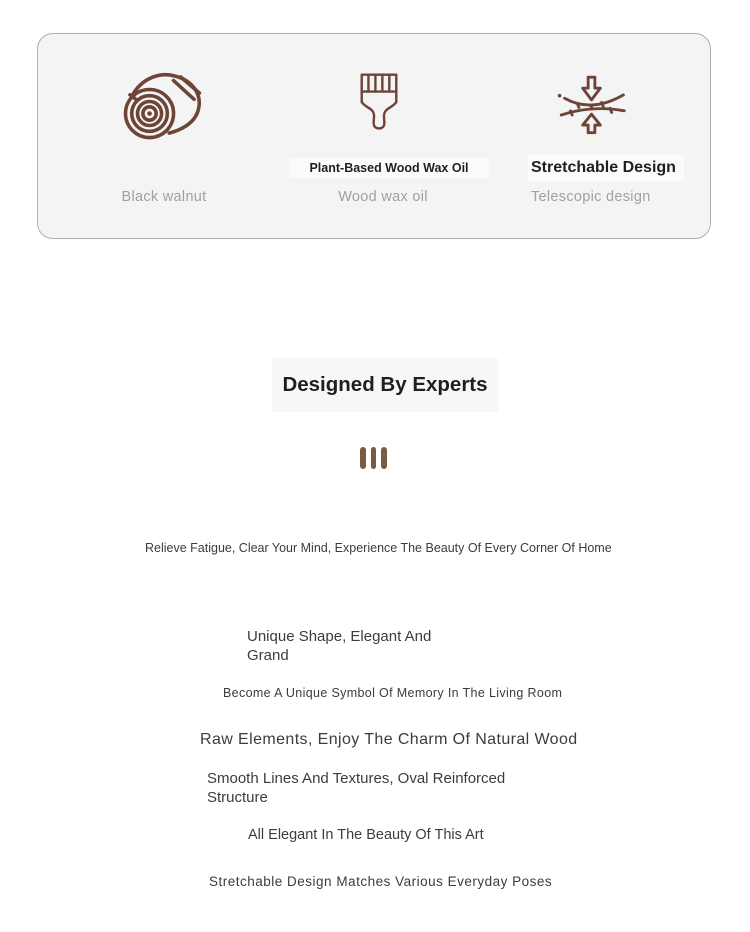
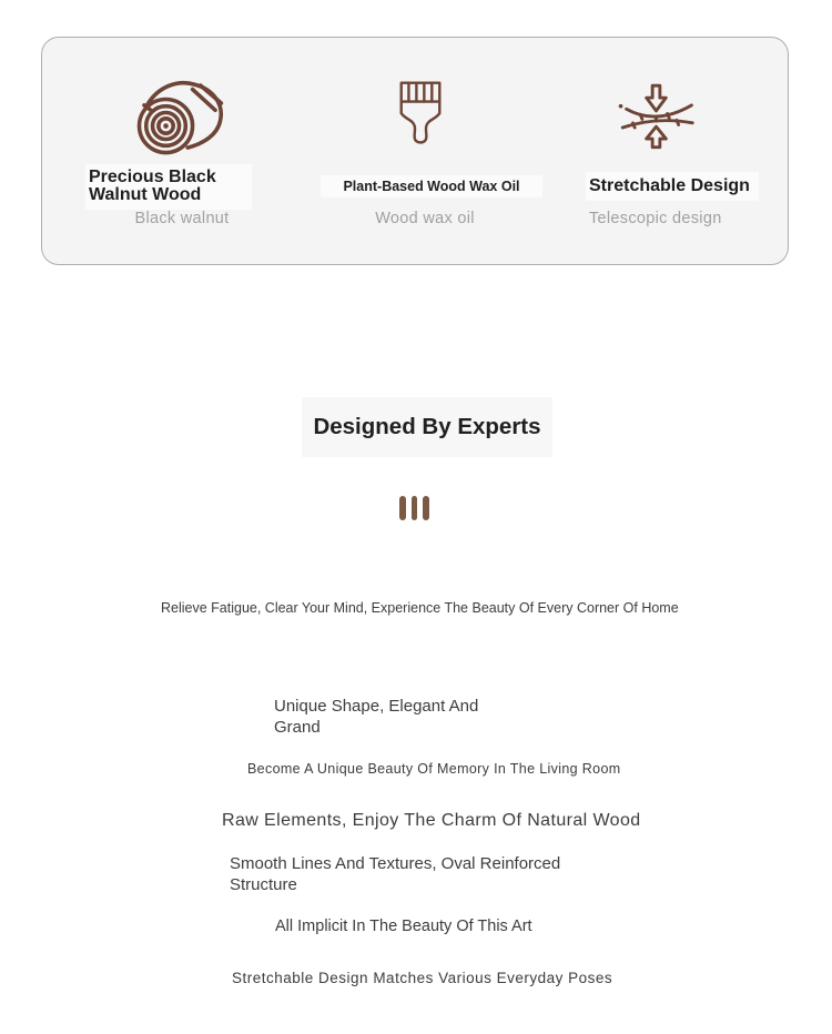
+ Precious Black
+ Walnut Wood
  Black walnut
  Plant-Based Wood Wax Oil
  Wood wax oil
  Stretchable Design
  Telescopic design
  Designed By Experts
  Relieve Fatigue, Clear Your Mind, Experience The Beauty Of Every Corner Of Home
  Unique Shape, Elegant And
  Grand
- Become A Unique Symbol Of Memory In The Living Room
+ Become A Unique Beauty Of Memory In The Living Room
  Raw Elements, Enjoy The Charm Of Natural Wood
  Smooth Lines And Textures, Oval Reinforced
  Structure
- All Elegant In The Beauty Of This Art
+ All Implicit In The Beauty Of This Art
  Stretchable Design Matches Various Everyday Poses
